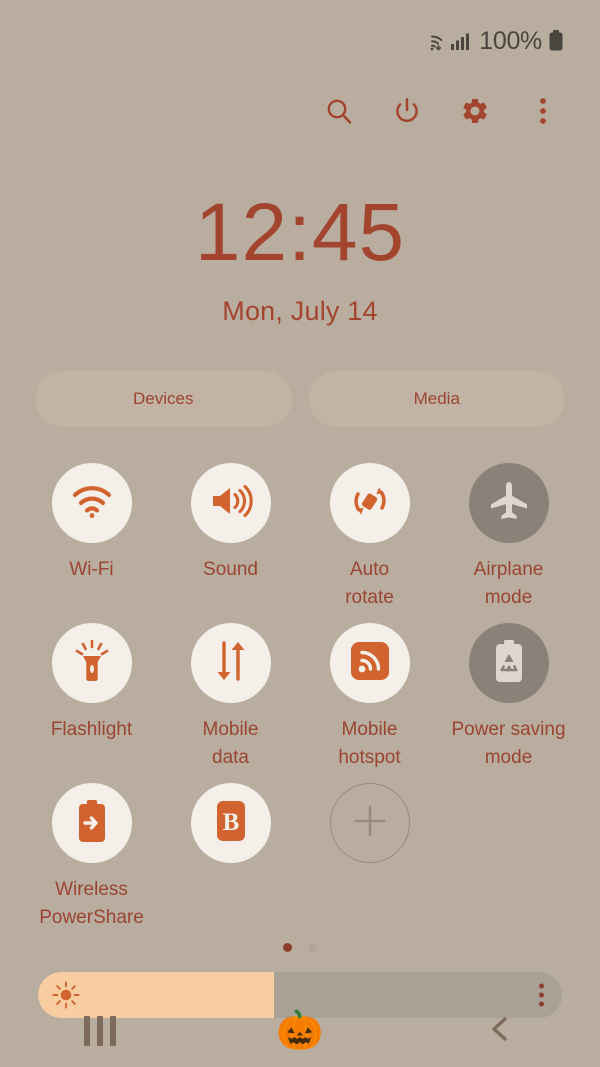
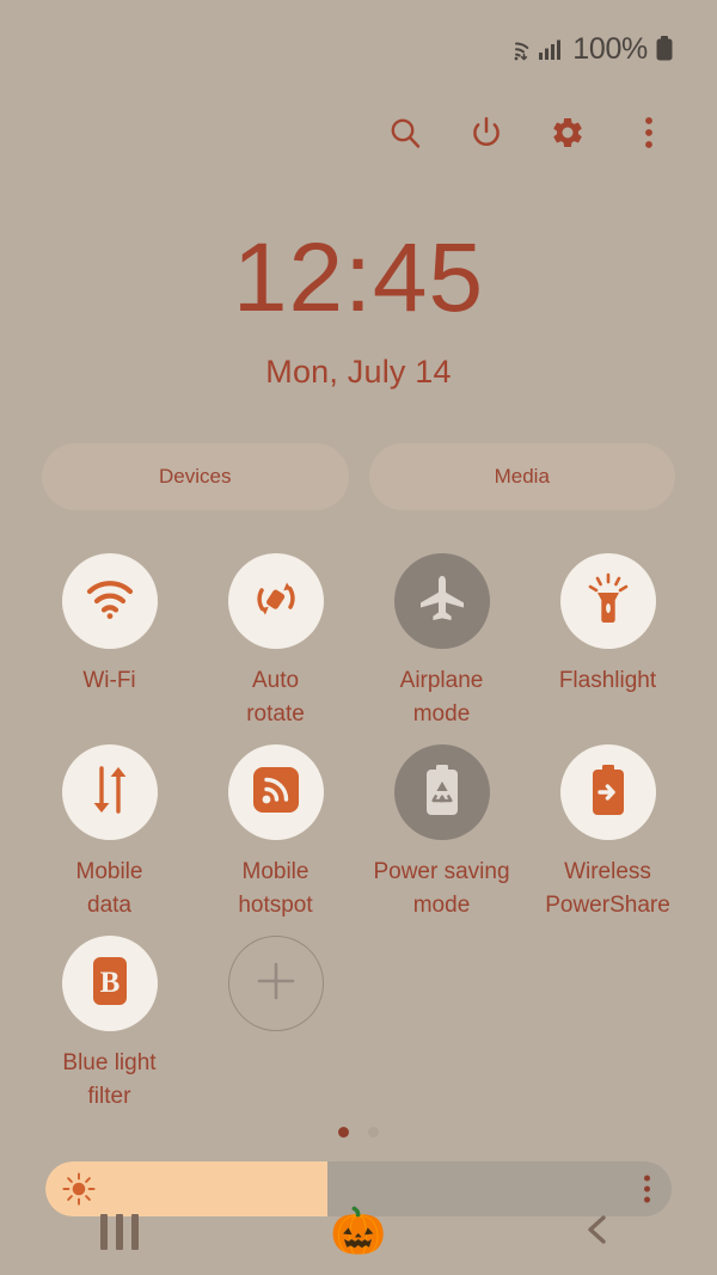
  100%
  12:45
  Mon, July 14
  Devices
  Media
  Wi-Fi
- Sound
  Auto
  rotate
  Airplane
  mode
  Flashlight
  Mobile
  data
  Mobile
  hotspot
  Power saving
  mode
  Wireless
  PowerShare
  B
+ Blue light
+ filter
  🎃
